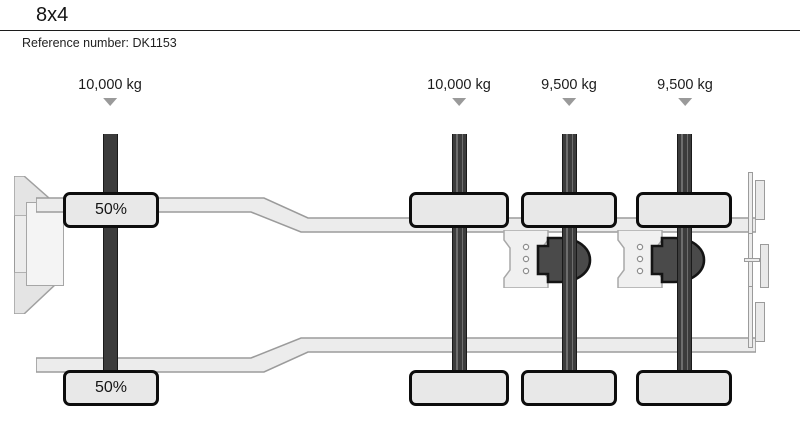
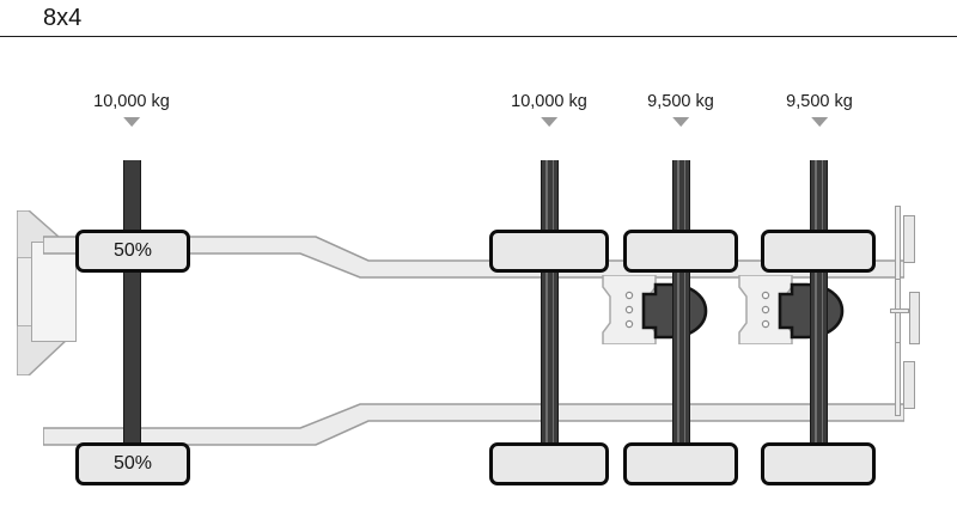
  8x4
- Reference number: DK1153
  10,000 kg
  10,000 kg
  9,500 kg
  9,500 kg
  50%
  50%
